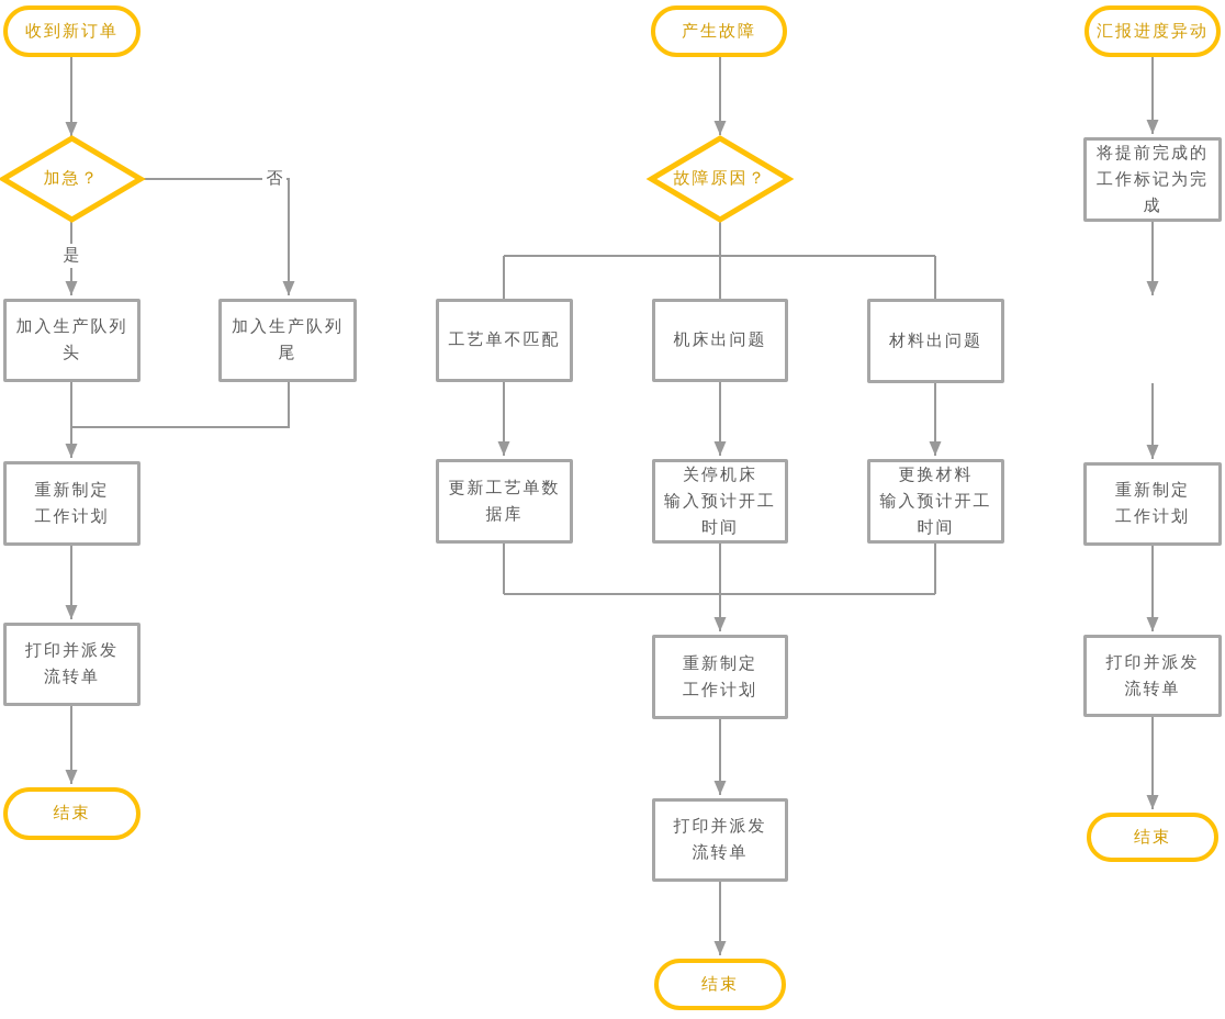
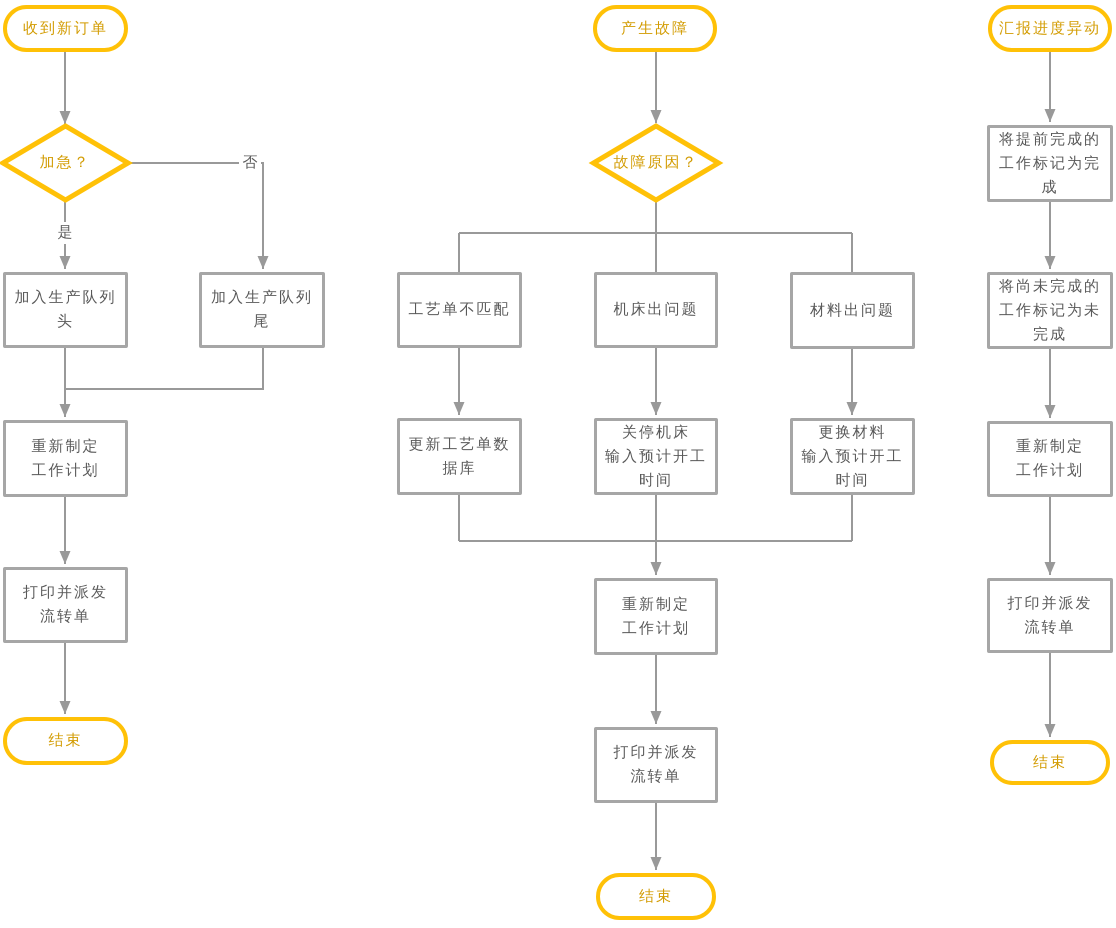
  收到新订单
  加急？
  是
  否
  加入生产队列
  头
  加入生产队列
  尾
  重新制定
  工作计划
  打印并派发
  流转单
  结束
  产生故障
  故障原因？
  工艺单不匹配
  机床出问题
  材料出问题
  更新工艺单数
  据库
  关停机床
  输入预计开工
  时间
  更换材料
  输入预计开工
  时间
  重新制定
  工作计划
  打印并派发
  流转单
  结束
  汇报进度异动
  将提前完成的
  工作标记为完
  成
+ 将尚未完成的
+ 工作标记为未
+ 完成
  重新制定
  工作计划
  打印并派发
  流转单
  结束
